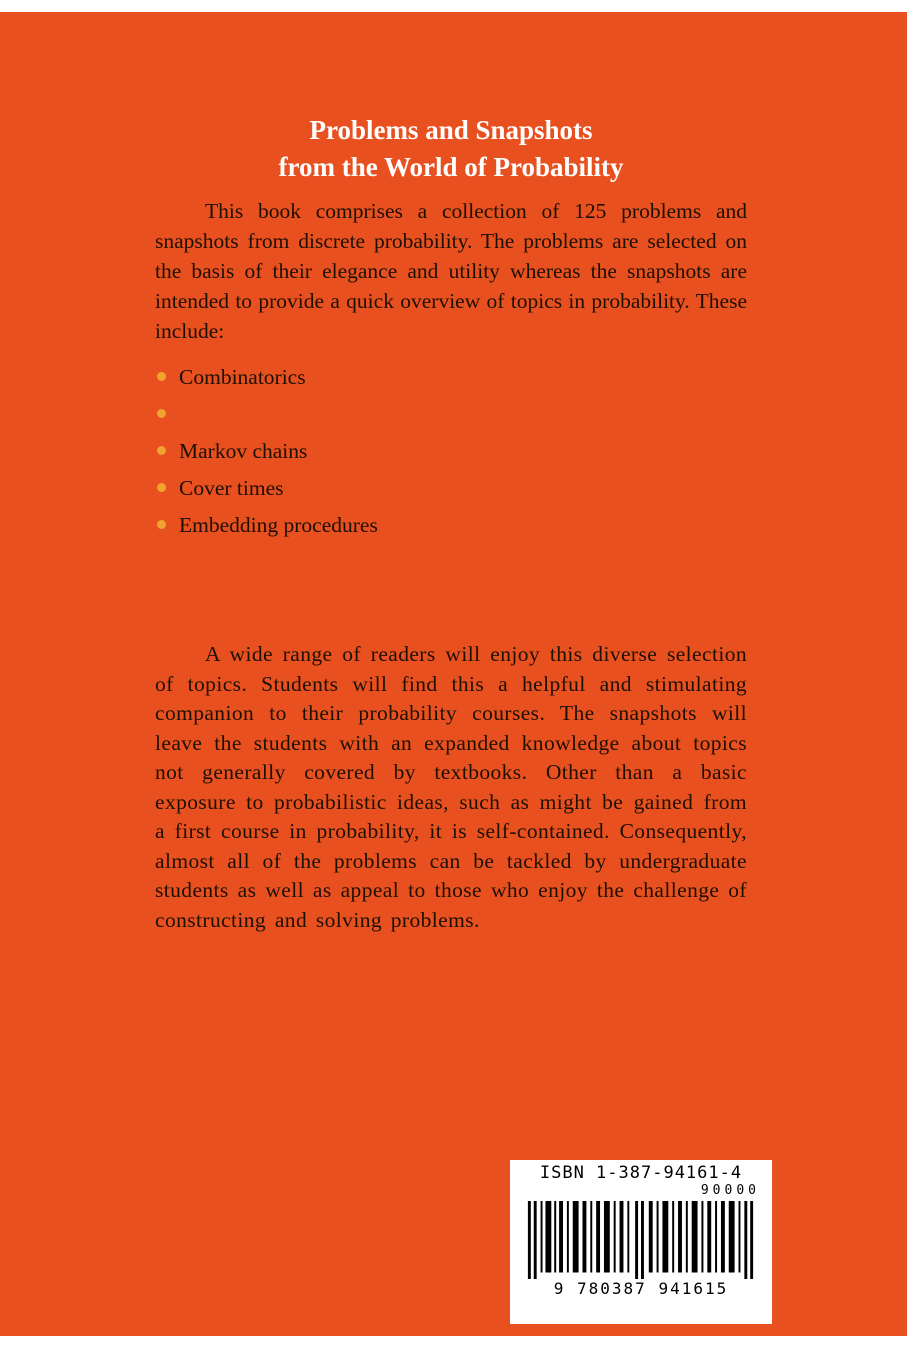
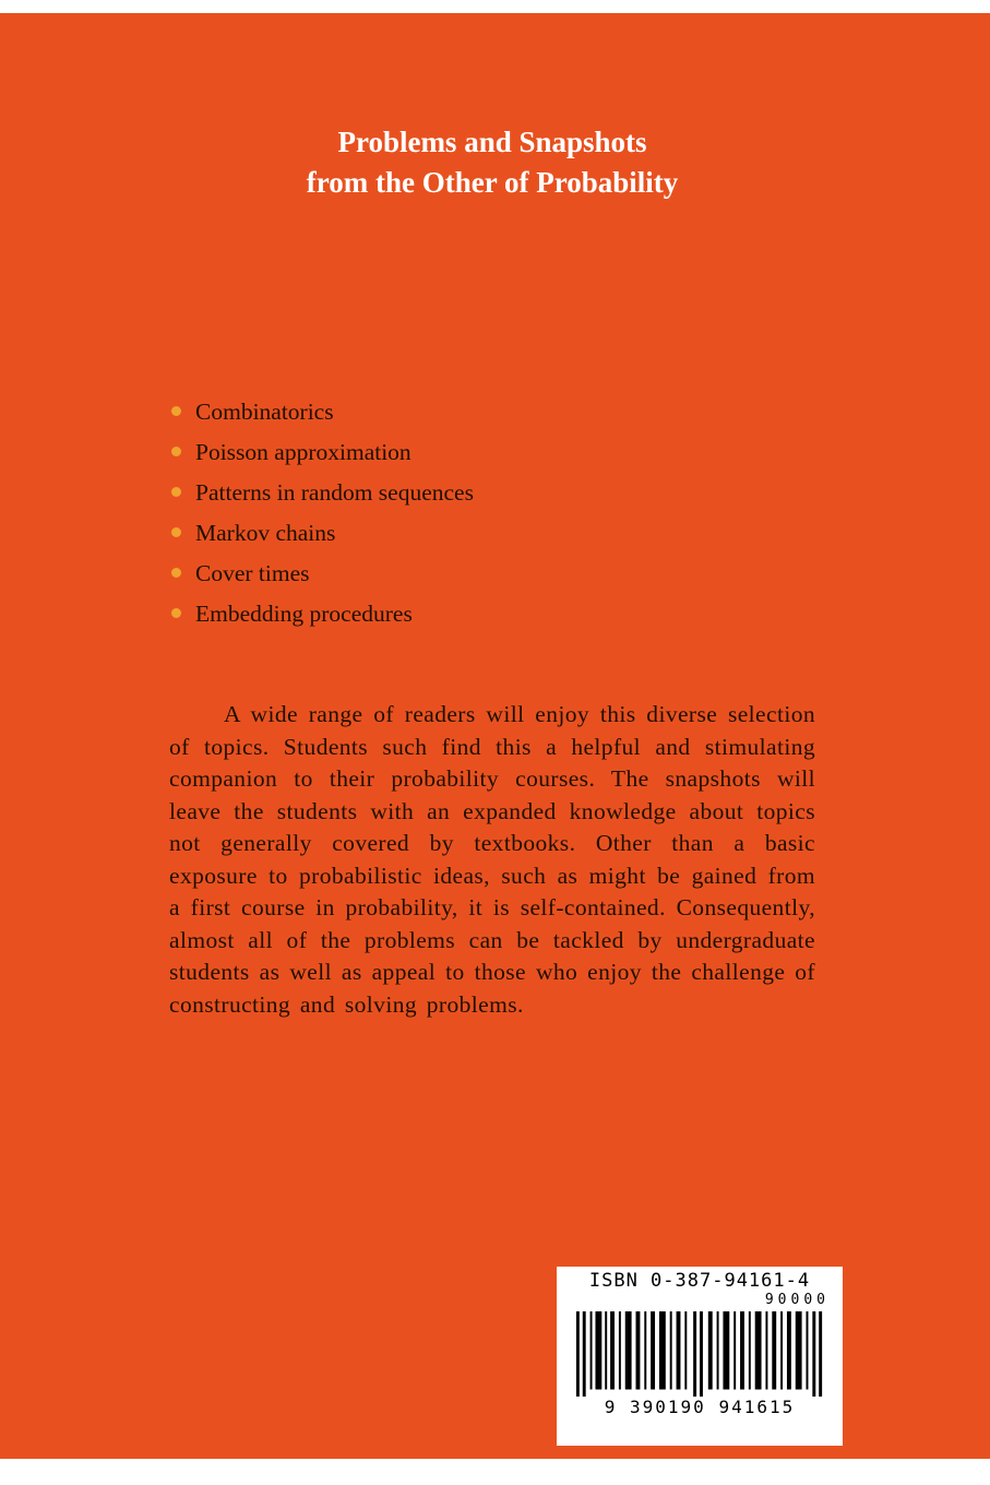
  Problems and Snapshots
- from the World of Probability
+ from the Other of Probability
- This book comprises a collection of 125 problems and snapshots from discrete probability. The problems are selected on the basis of their elegance and utility whereas the snapshots are intended to provide a quick overview of topics in probability. These include:
  Combinatorics
+ Poisson approximation
+ Patterns in random sequences
  Markov chains
  Cover times
  Embedding procedures
- A wide range of readers will enjoy this diverse selection of topics. Students will find this a helpful and stimulating companion to their probability courses. The snapshots will leave the students with an expanded knowledge about topics not generally covered by textbooks. Other than a basic exposure to probabilistic ideas, such as might be gained from a first course in probability, it is self-contained. Consequently, almost all of the problems can be tackled by undergraduate students as well as appeal to those who enjoy the challenge of constructing and solving problems.
+ A wide range of readers will enjoy this diverse selection of topics. Students such find this a helpful and stimulating companion to their probability courses. The snapshots will leave the students with an expanded knowledge about topics not generally covered by textbooks. Other than a basic exposure to probabilistic ideas, such as might be gained from a first course in probability, it is self-contained. Consequently, almost all of the problems can be tackled by undergraduate students as well as appeal to those who enjoy the challenge of constructing and solving problems.
- ISBN 1-387-94161-4
+ ISBN 0-387-94161-4
  90000
- 9 780387 941615
+ 9 390190 941615
